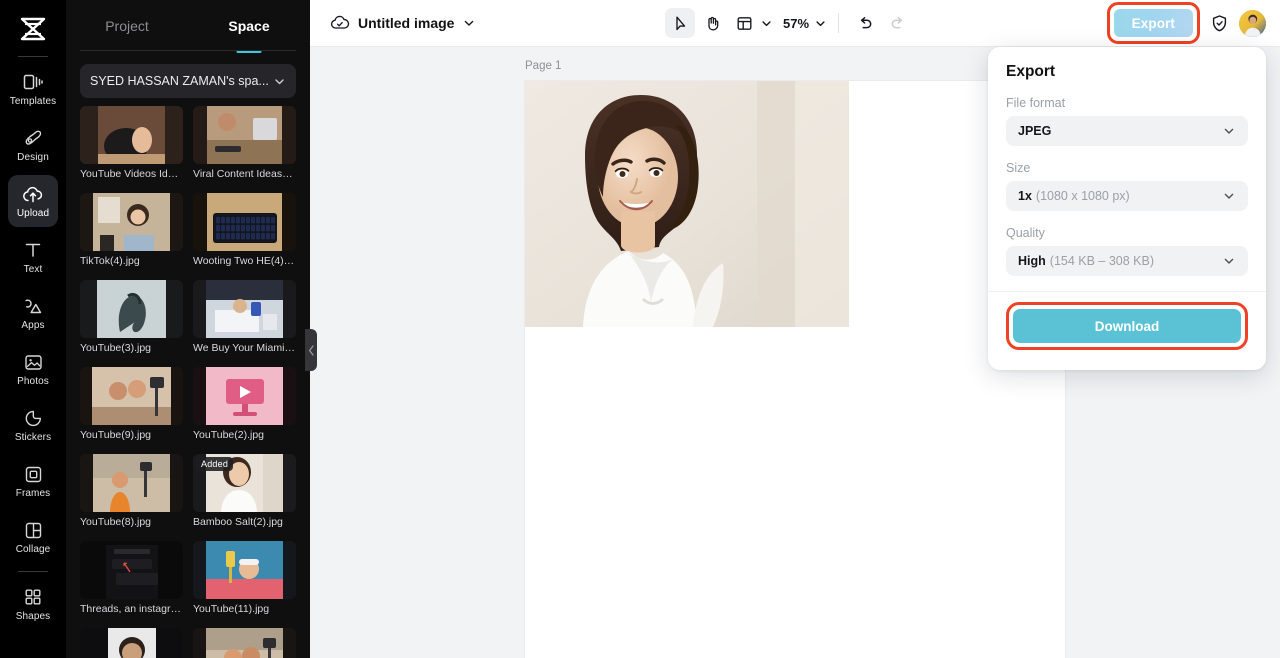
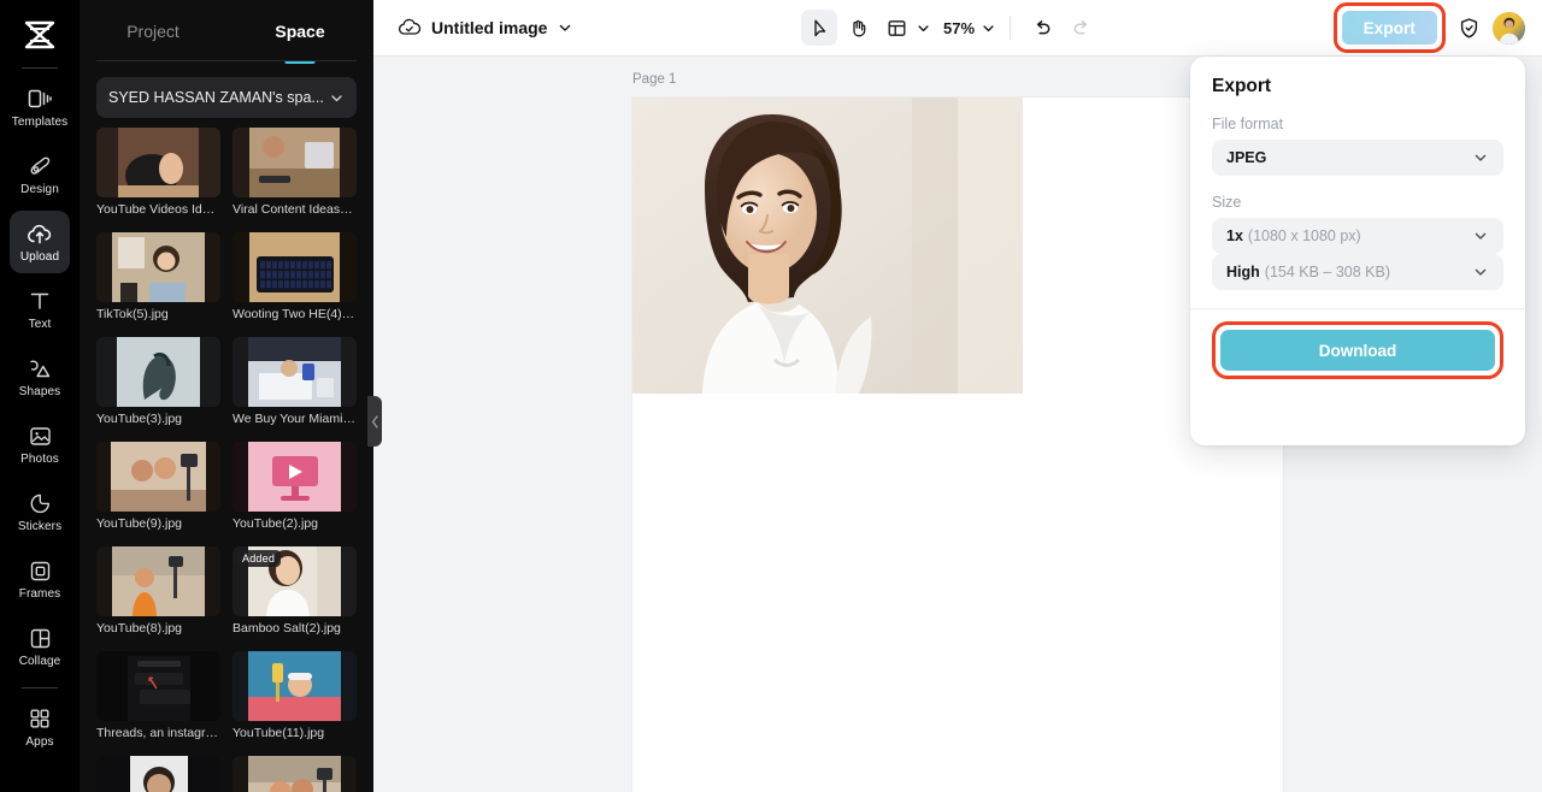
  Templates
  Design
  Upload
  Text
- Apps
+ Shapes
  Photos
  Stickers
  Frames
  Collage
- Shapes
+ Apps
  Project
  Space
  SYED HASSAN ZAMAN's spa...
  YouTube Videos Idea.
  Viral Content Ideas(7..
- TikTok(4).jpg
+ TikTok(5).jpg
  Wooting Two HE(4).j..
  YouTube(3).jpg
  We Buy Your Miami ...
  YouTube(9).jpg
  YouTube(2).jpg
  YouTube(8).jpg
  Added
  Bamboo Salt(2).jpg
  Threads, an instagra..
  YouTube(11).jpg
  Untitled image
  57%
  Export
  Page 1
  Export
  File format
  JPEG
  Size
  1x
  (1080 x 1080 px)
- Quality
  High
  (154 KB – 308 KB)
  Download
